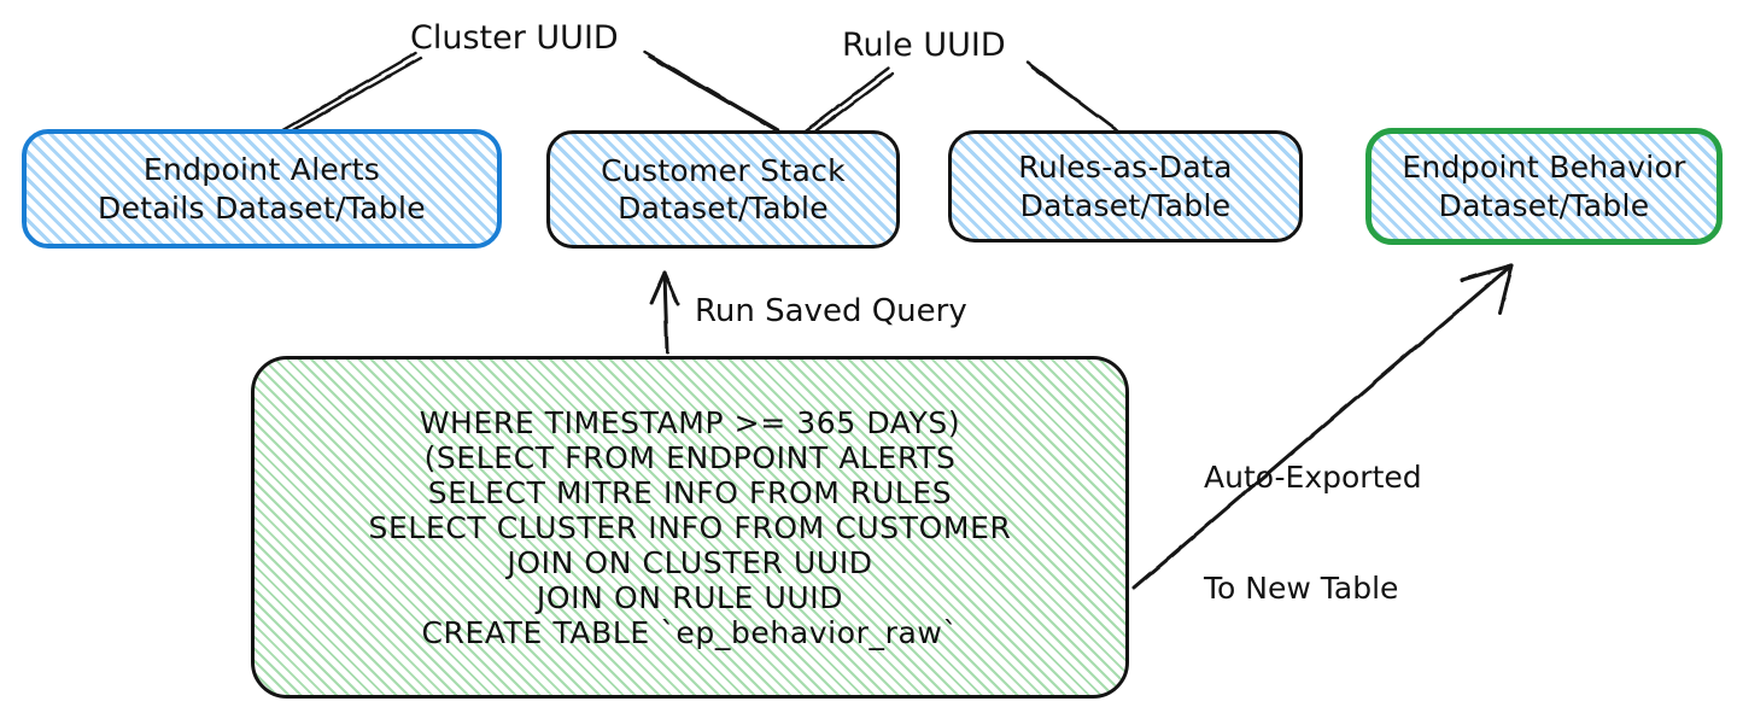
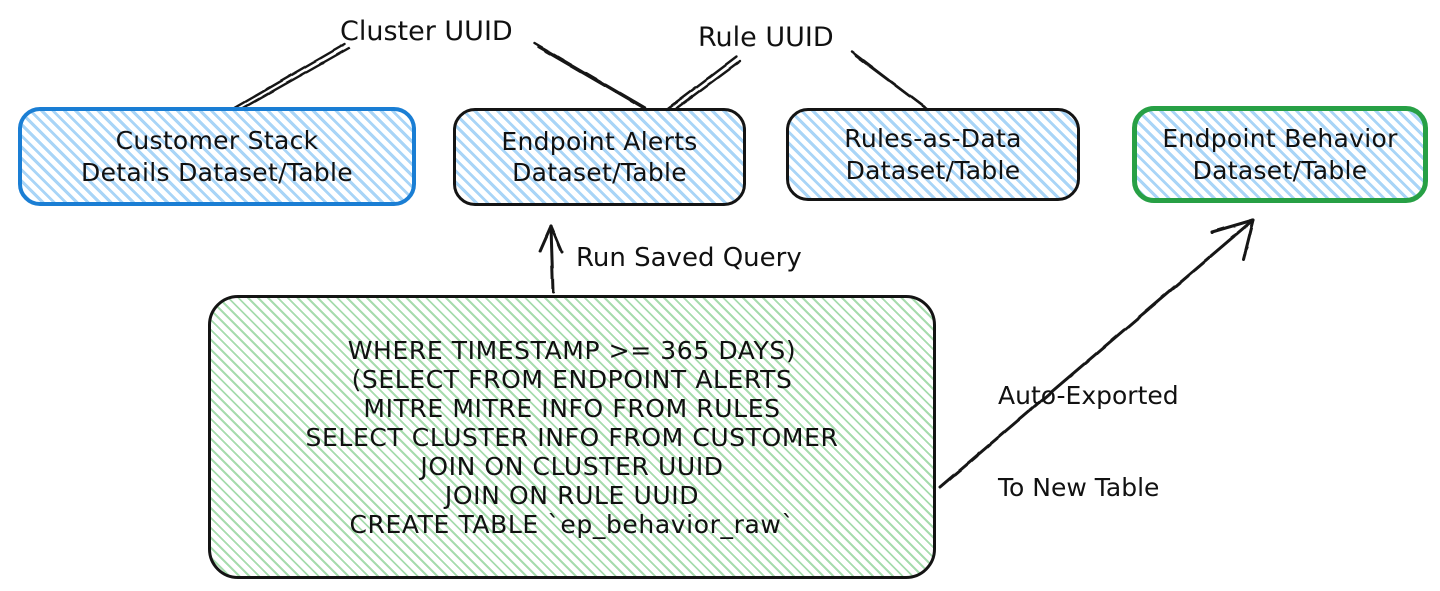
  Cluster UUID
  Rule UUID
  Run Saved Query
  Auto-Exported
  To New Table
- Endpoint Alerts
+ Customer Stack
  Details Dataset/Table
- Customer Stack
+ Endpoint Alerts
  Dataset/Table
  Rules-as-Data
  Dataset/Table
  Endpoint Behavior
  Dataset/Table
  WHERE TIMESTAMP >= 365 DAYS)
  (SELECT FROM ENDPOINT ALERTS
- SELECT MITRE INFO FROM RULES
+ MITRE MITRE INFO FROM RULES
  SELECT CLUSTER INFO FROM CUSTOMER
  JOIN ON CLUSTER UUID
  JOIN ON RULE UUID
  CREATE TABLE `ep_behavior_raw`
